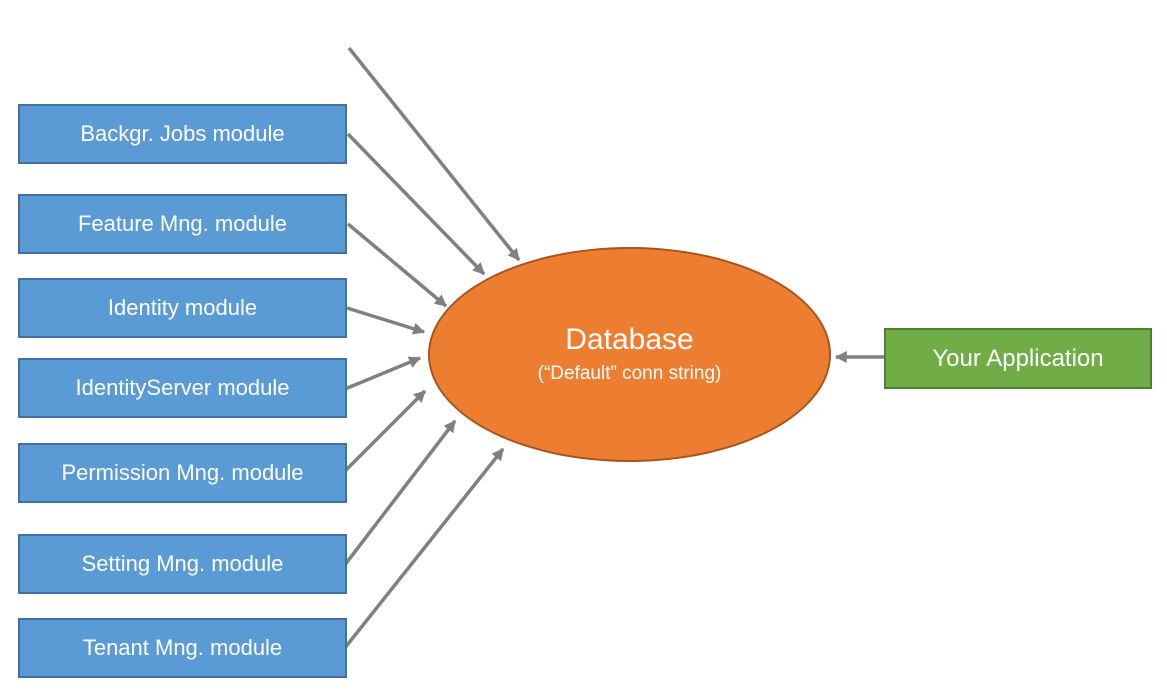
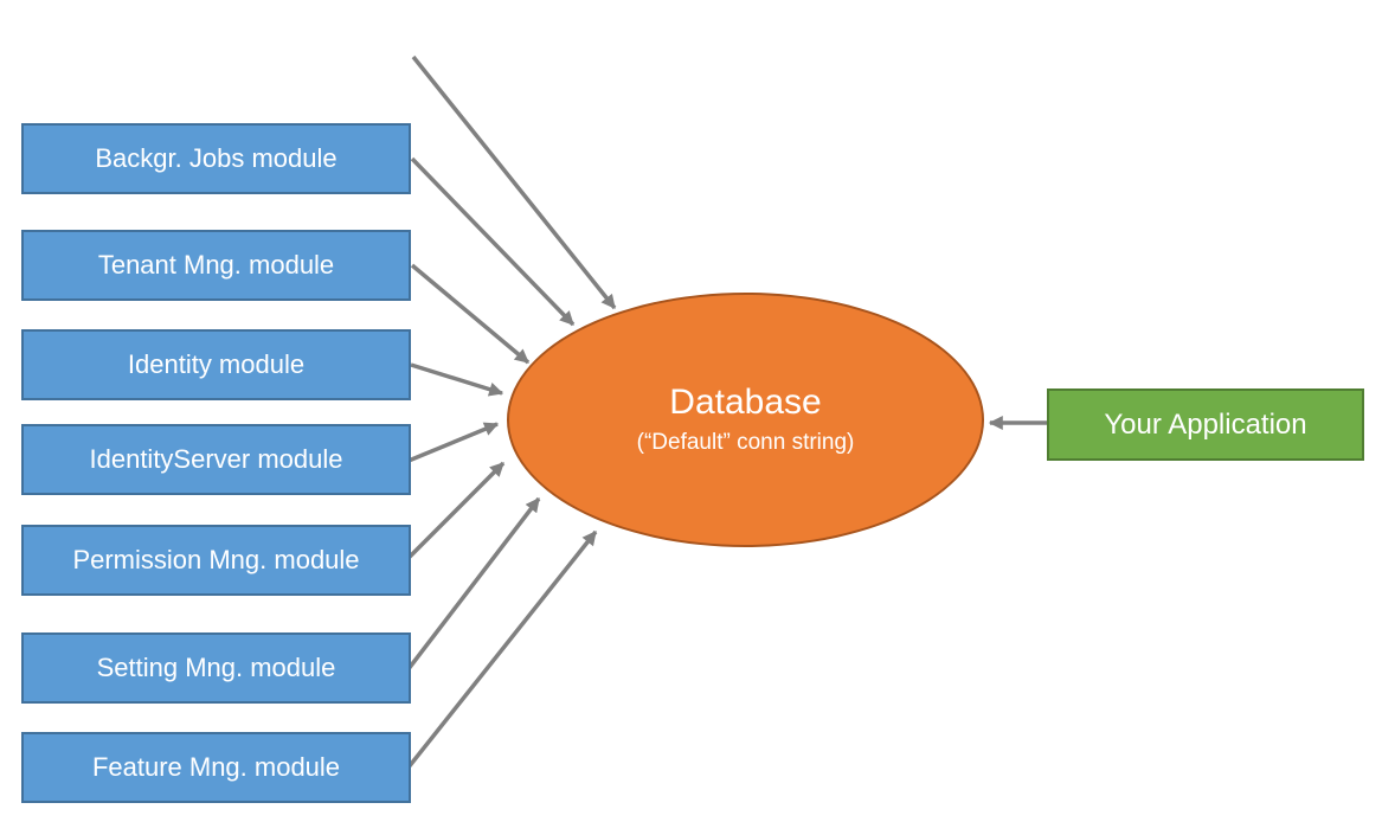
  Backgr. Jobs module
- Feature Mng. module
+ Tenant Mng. module
  Identity module
  IdentityServer module
  Permission Mng. module
  Setting Mng. module
- Tenant Mng. module
+ Feature Mng. module
  Database
  (“Default” conn string)
  Your Application
